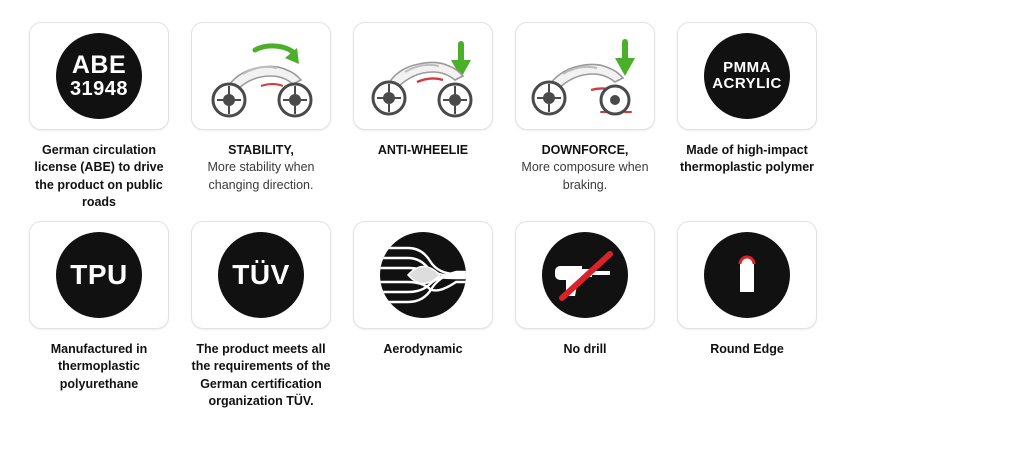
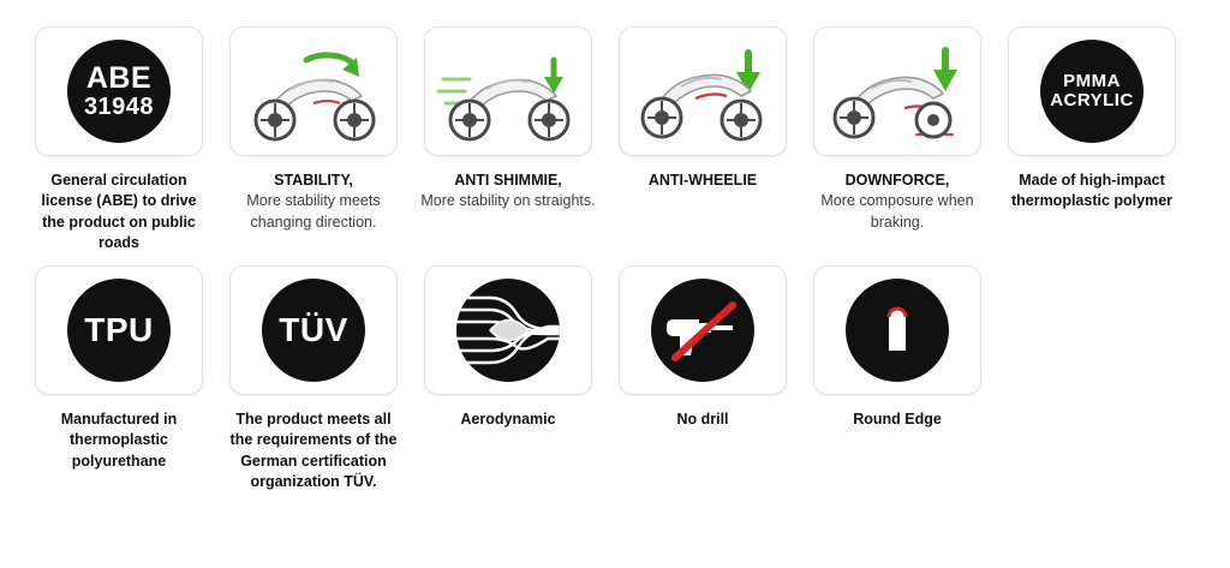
  ABE
  31948
- German circulation license (ABE) to drive the product on public roads
+ General circulation license (ABE) to drive the product on public roads
  STABILITY,
- More stability when changing direction.
+ More stability meets changing direction.
+ ANTI SHIMMIE,
+ More stability on straights.
  ANTI-WHEELIE
  DOWNFORCE,
  More composure when braking.
  PMMA
  ACRYLIC
  Made of high-impact thermoplastic polymer
  TPU
  Manufactured in thermoplastic polyurethane
  TÜV
  The product meets all the requirements of the German certification organization TÜV.
  Aerodynamic
  No drill
  Round Edge
